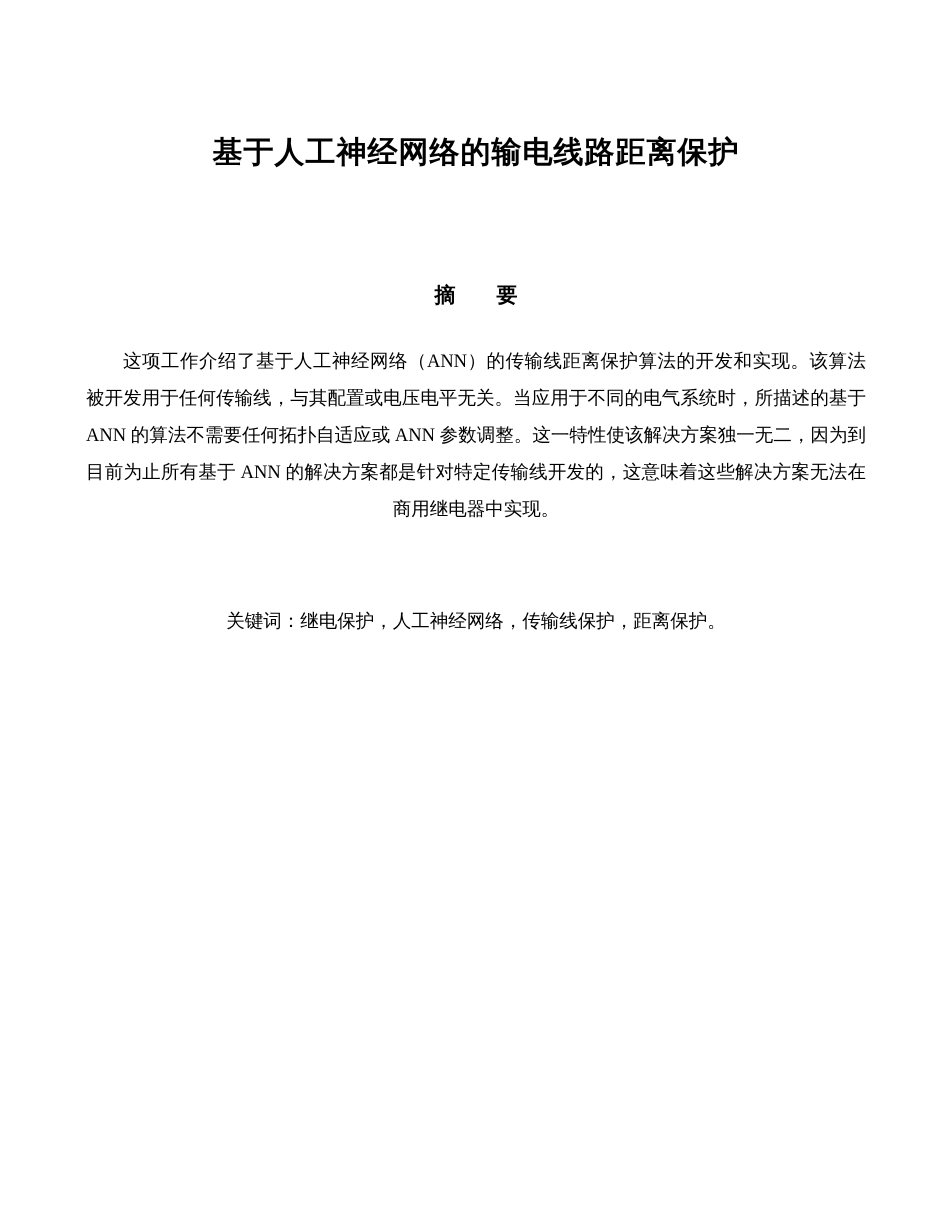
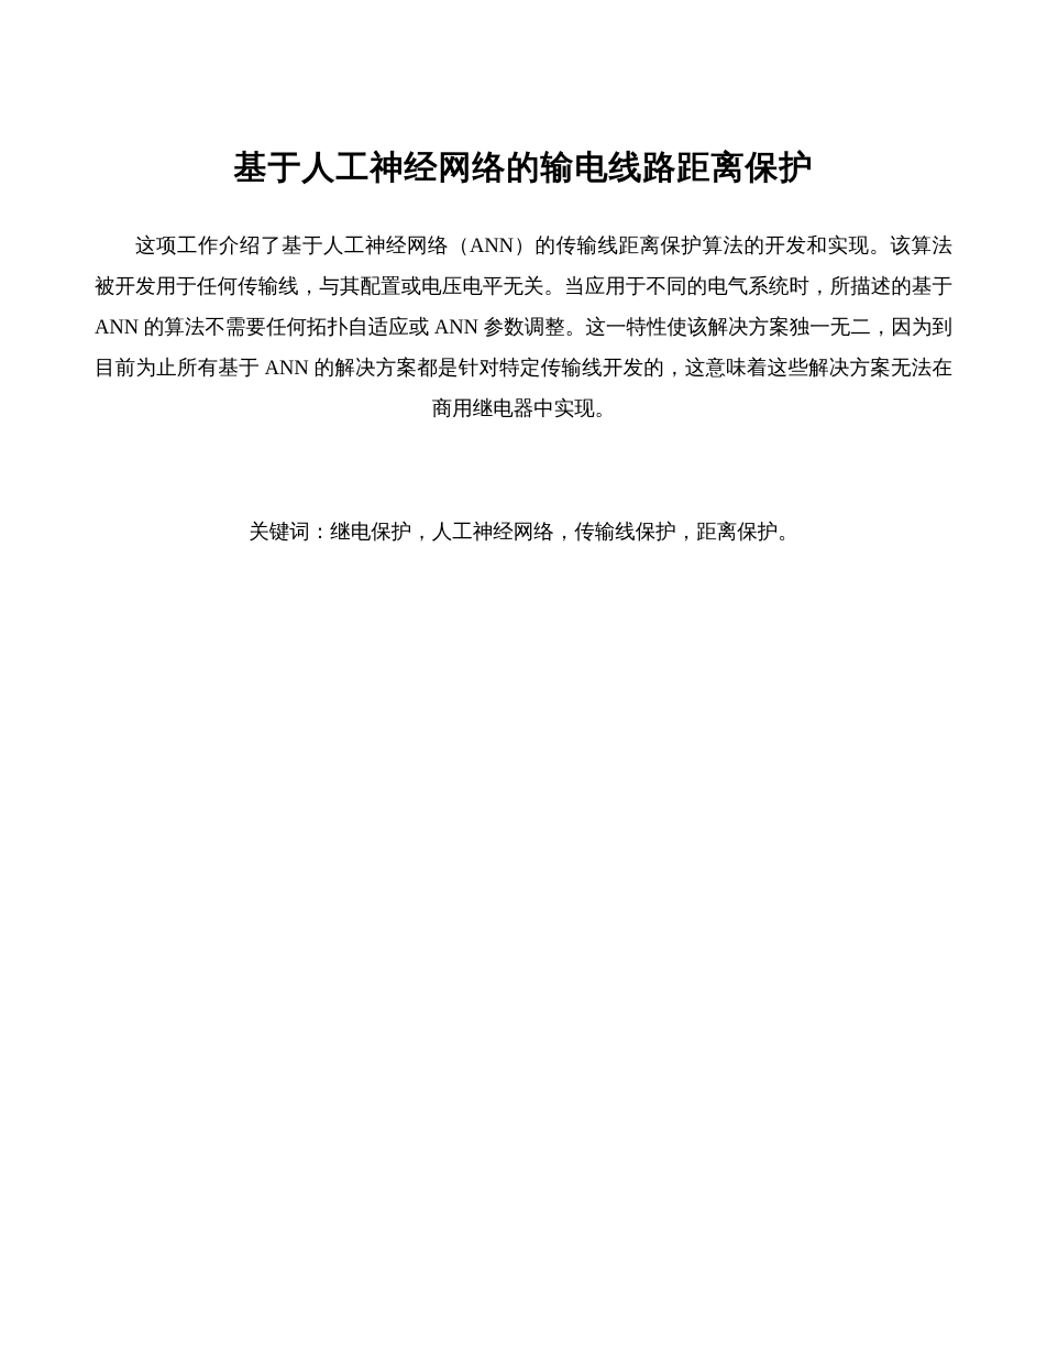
  基于人工神经网络的输电线路距离保护
- 摘 要
  这项工作介绍了基于人工神经网络（ANN）的传输线距离保护算法的开发和实现。该算法被开发用于任何传输线，与其配置或电压电平无关。当应用于不同的电气系统时，所描述的基于 ANN 的算法不需要任何拓扑自适应或 ANN 参数调整。这一特性使该解决方案独一无二，因为到目前为止所有基于 ANN 的解决方案都是针对特定传输线开发的，这意味着这些解决方案无法在商用继电器中实现。
  关键词：继电保护，人工神经网络，传输线保护，距离保护。
